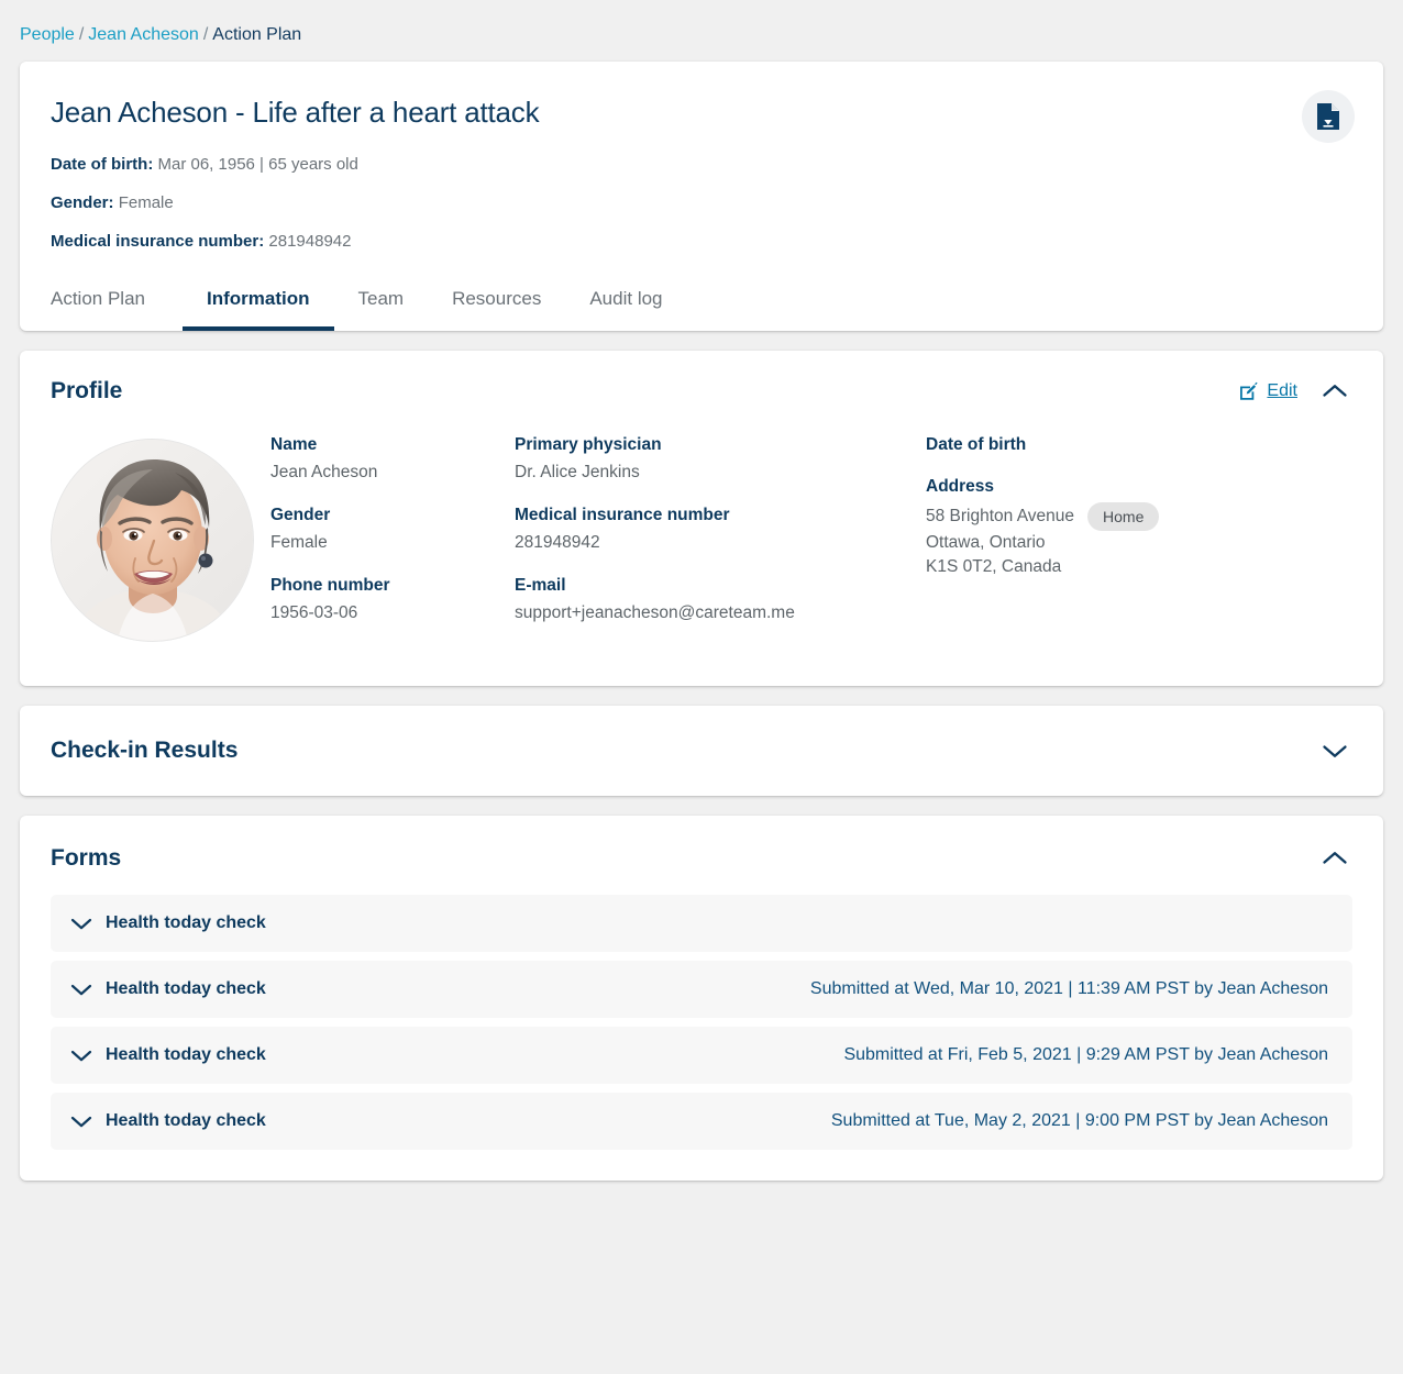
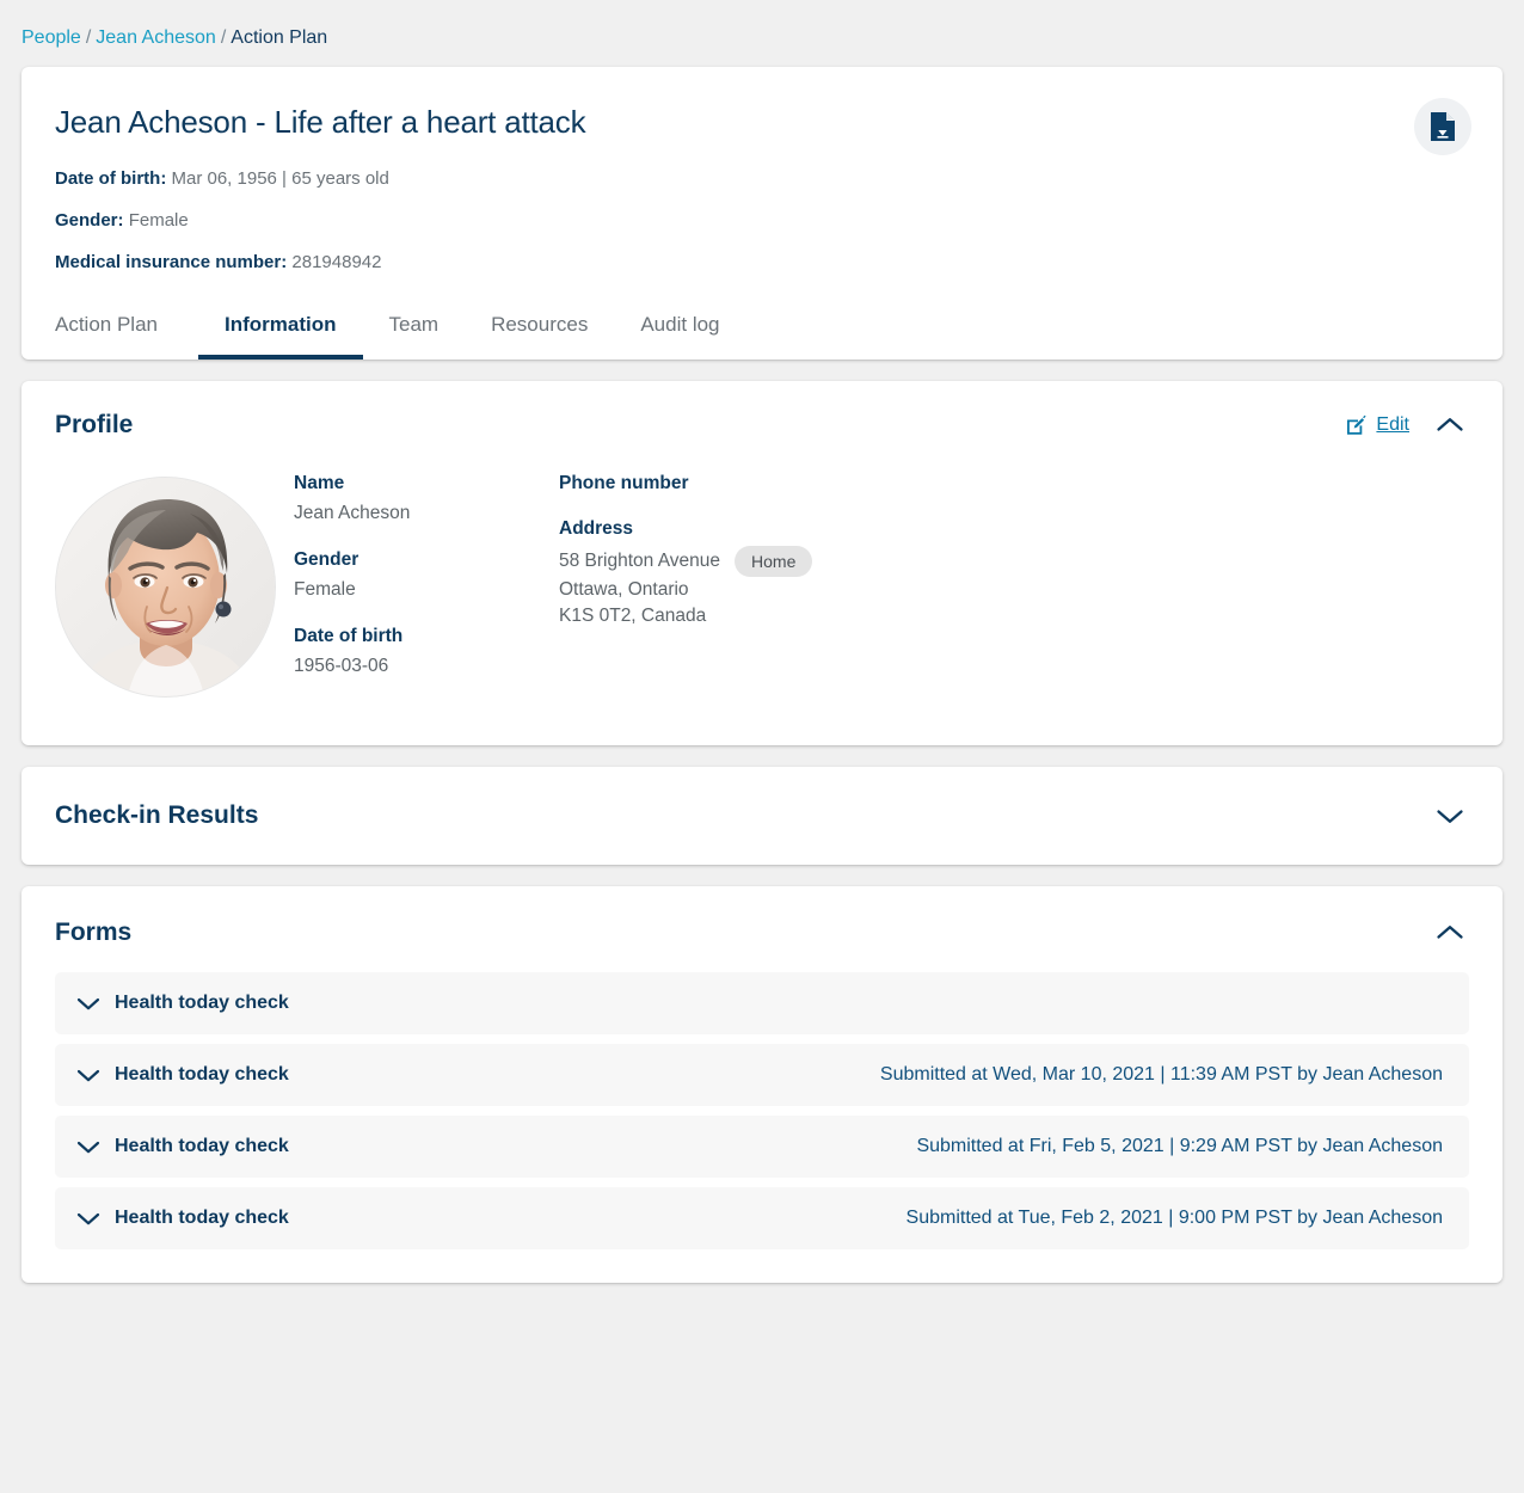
  People / Jean Acheson / Action Plan
  Jean Acheson - Life after a heart attack
  Date of birth: Mar 06, 1956 | 65 years old
  Gender: Female
  Medical insurance number: 281948942
  Action Plan
  Information
  Team
  Resources
  Audit log
  Profile
  Edit
  Name
  Jean Acheson
  Gender
  Female
- Phone number
+ Date of birth
  1956-03-06
- Primary physician
- Dr. Alice Jenkins
- Medical insurance number
- 281948942
- E-mail
- support+jeanacheson@careteam.me
- Date of birth
+ Phone number
  Address
  58 Brighton Avenue
  Home
  Ottawa, Ontario
  K1S 0T2, Canada
  Check-in Results
  Forms
  Health today check
  Health today check
  Submitted at Wed, Mar 10, 2021 | 11:39 AM PST by Jean Acheson
  Health today check
  Submitted at Fri, Feb 5, 2021 | 9:29 AM PST by Jean Acheson
  Health today check
- Submitted at Tue, May 2, 2021 | 9:00 PM PST by Jean Acheson
+ Submitted at Tue, Feb 2, 2021 | 9:00 PM PST by Jean Acheson
